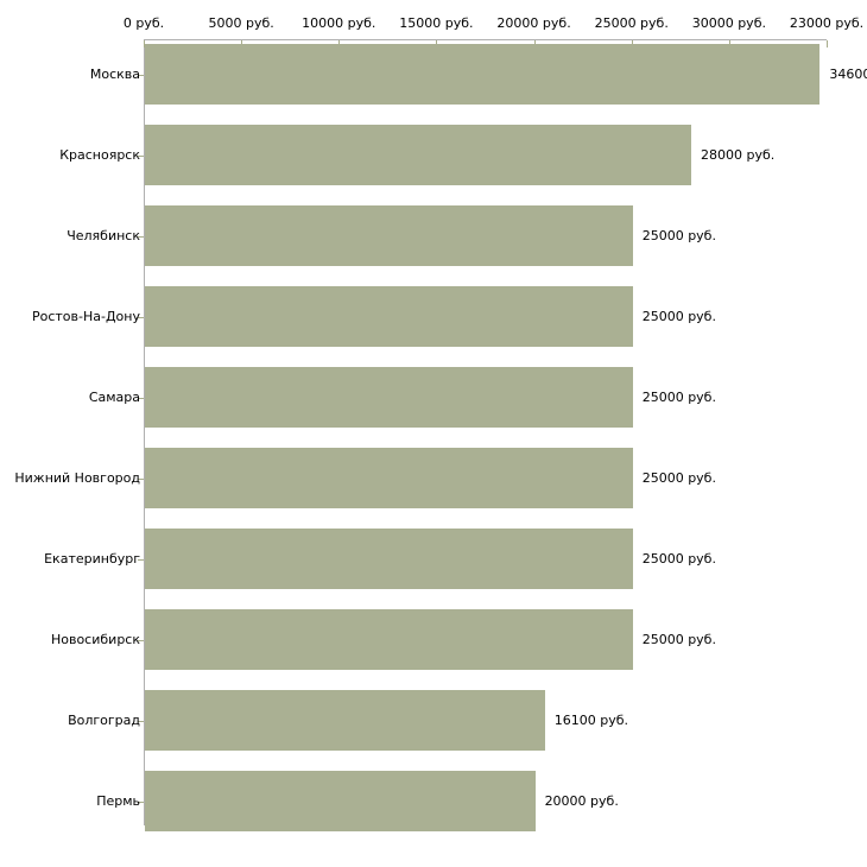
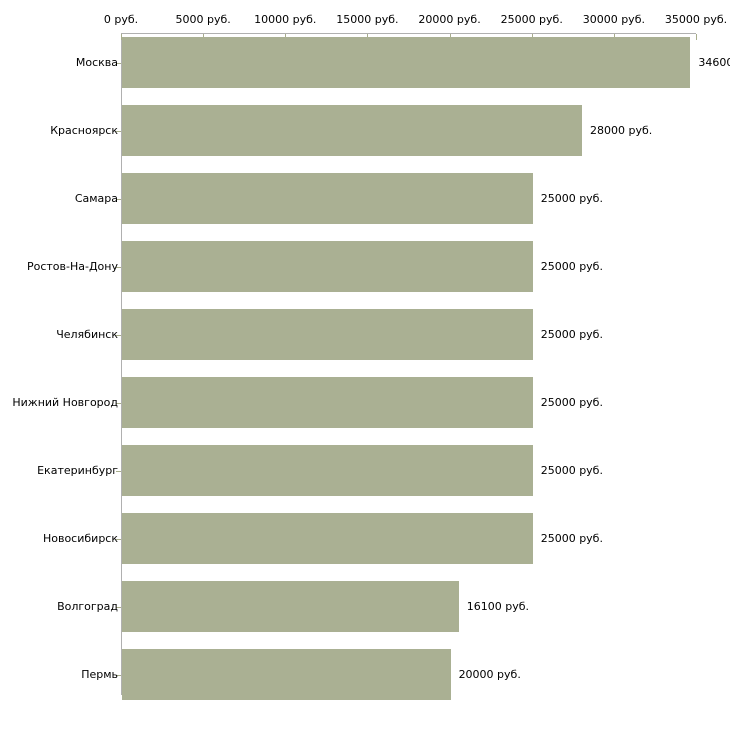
  0 руб.
  5000 руб.
  10000 руб.
  15000 руб.
  20000 руб.
  25000 руб.
  30000 руб.
- 23000 руб.
+ 35000 руб.
  Москва
  Красноярск
- Челябинск
+ Самара
  Ростов-На-Дону
- Самара
+ Челябинск
  Нижний Новгород
  Екатеринбург
  Новосибирск
  Волгоград
  Пермь
  28000 руб.
  25000 руб.
  25000 руб.
  25000 руб.
  25000 руб.
  25000 руб.
  25000 руб.
  16100 руб.
  20000 руб.
